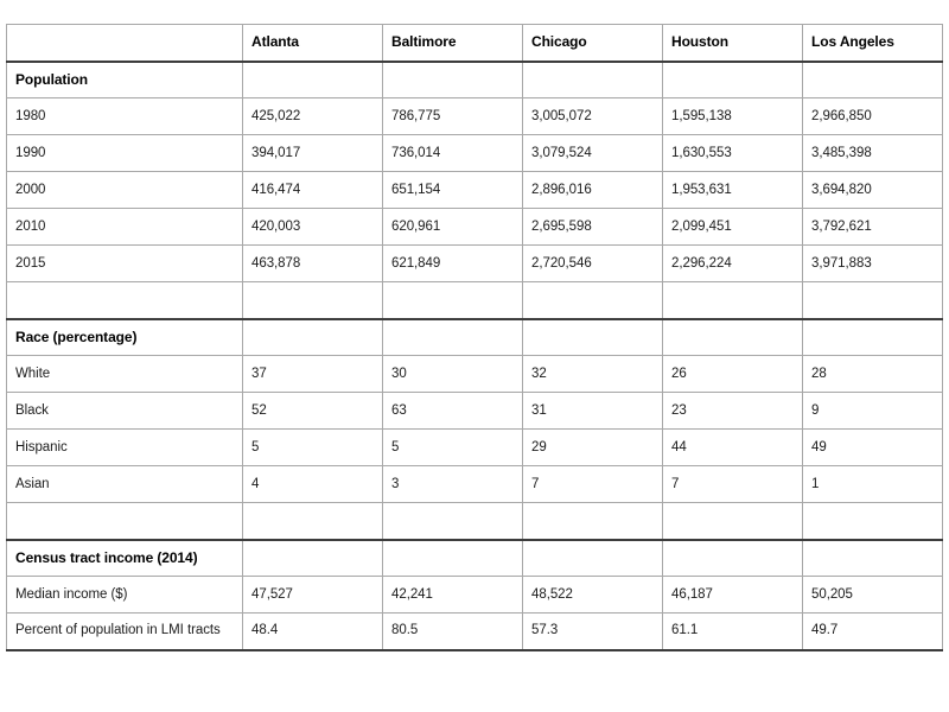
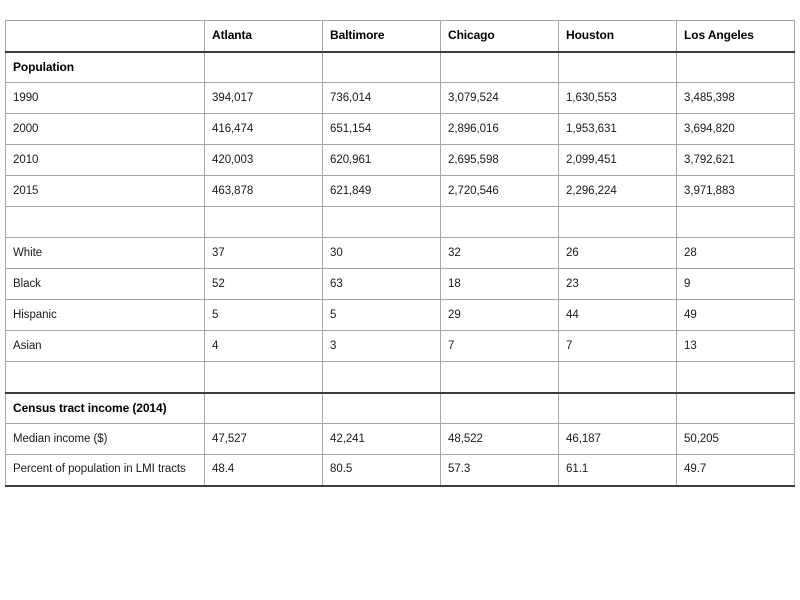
  	Atlanta	Baltimore	Chicago	Houston	Los Angeles
  Population
- 1980	425,022	786,775	3,005,072	1,595,138	2,966,850
  1990	394,017	736,014	3,079,524	1,630,553	3,485,398
  2000	416,474	651,154	2,896,016	1,953,631	3,694,820
  2010	420,003	620,961	2,695,598	2,099,451	3,792,621
  2015	463,878	621,849	2,720,546	2,296,224	3,971,883
- Race (percentage)
  White	37	30	32	26	28
- Black	52	63	31	23	9
+ Black	52	63	18	23	9
  Hispanic	5	5	29	44	49
- Asian	4	3	7	7	1
+ Asian	4	3	7	7	13
  Census tract income (2014)
  Median income ($)	47,527	42,241	48,522	46,187	50,205
  Percent of population in LMI tracts	48.4	80.5	57.3	61.1	49.7
